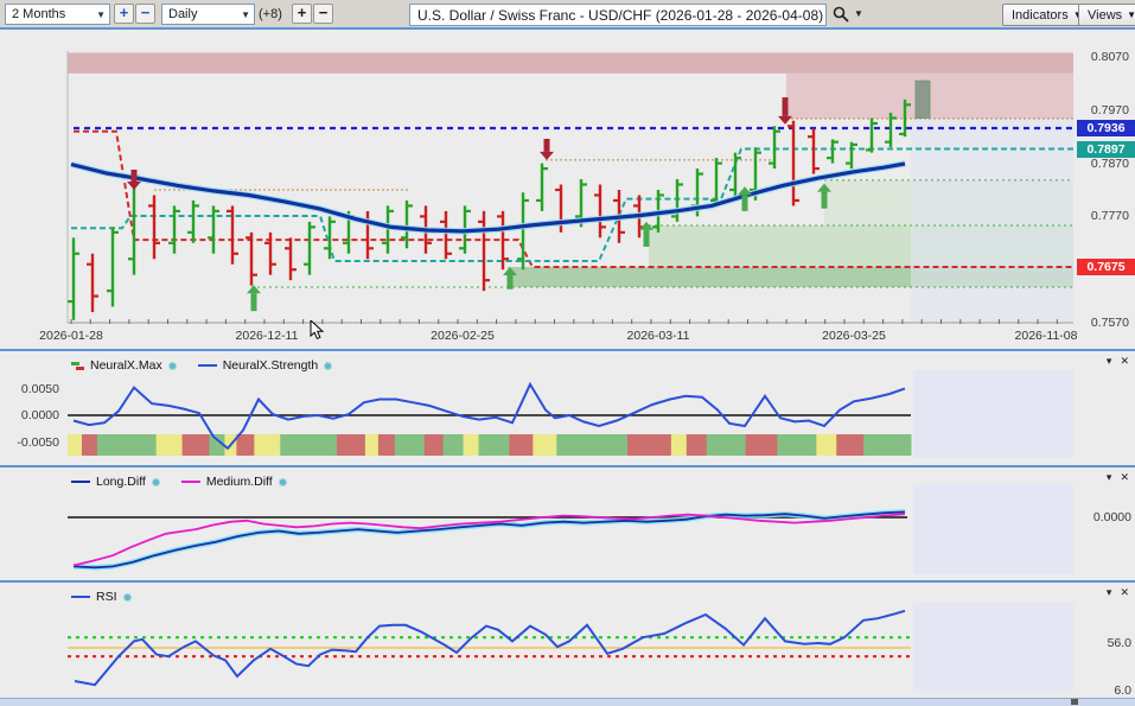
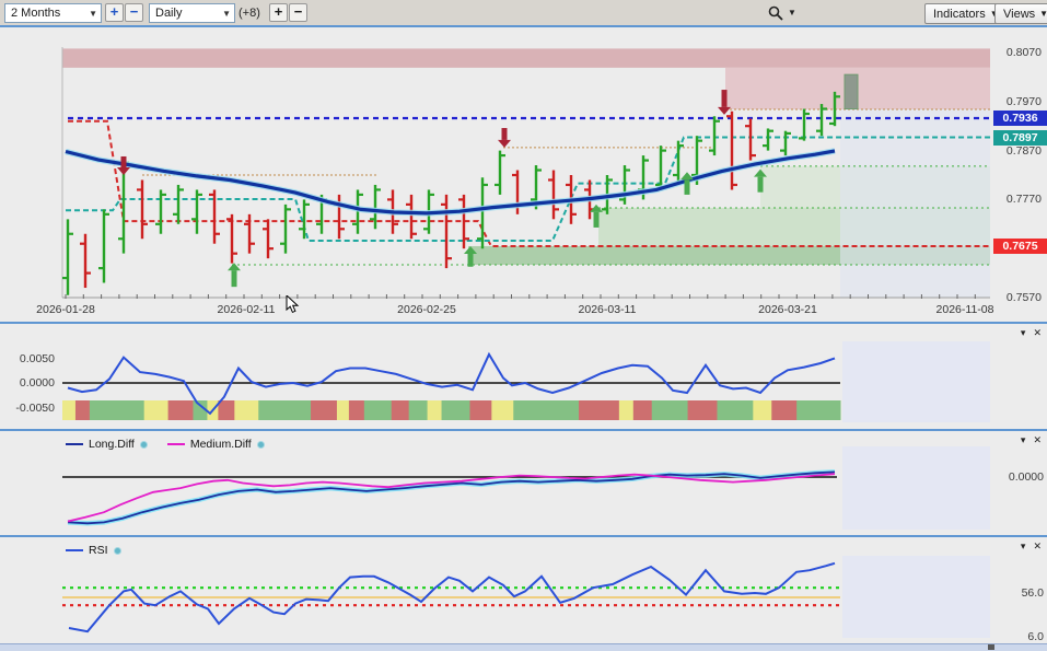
  2 Months
  ▼
  +
  −
  Daily
  ▼
  (+8)
  +
  −
- U.S. Dollar / Swiss Franc - USD/CHF (2026-01-28 - 2026-04-08)
  ▼
  Indicators
  Views
  ▼
  0.8070
  0.7970
  0.7870
  0.7770
  0.7570
  0.7936
  0.7897
  0.7675
  2026-01-28
- 2026-12-11
+ 2026-02-11
  2026-02-25
  2026-03-11
- 2026-03-25
+ 2026-03-21
  2026-11-08
  0.0050
  0.0000
  -0.0050
  0.0000
  56.0
  6.0
- NeuralX.Max
- NeuralX.Strength
  ▾
  ✕
  Long.Diff
  Medium.Diff
  ▾
  ✕
  RSI
  ▾
  ✕
